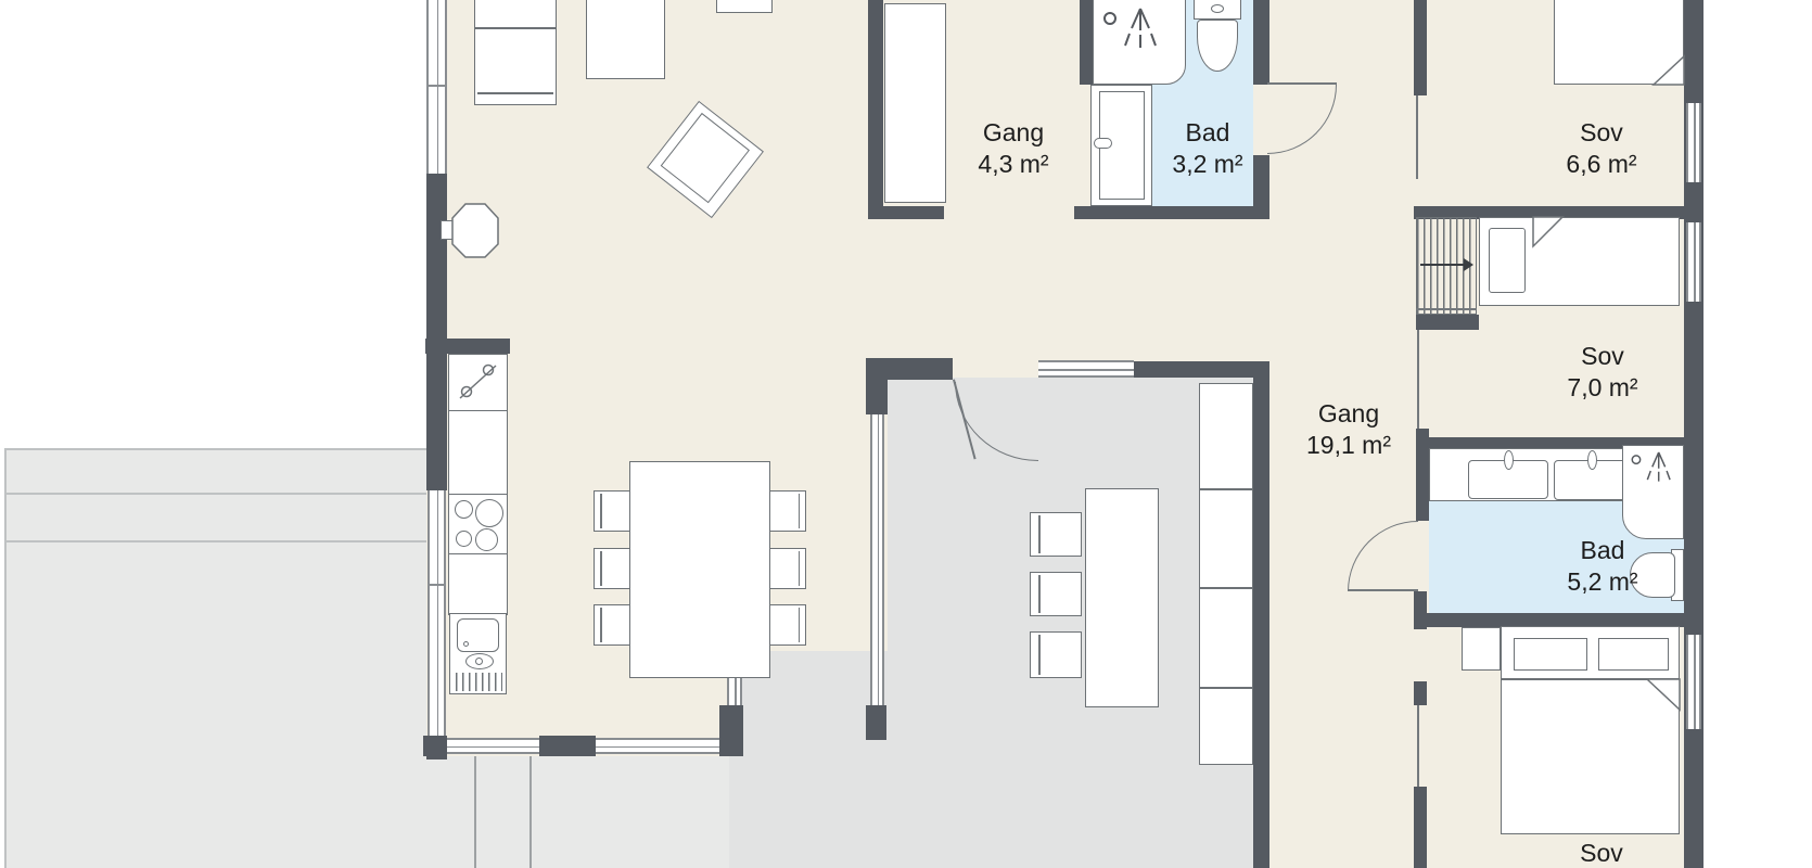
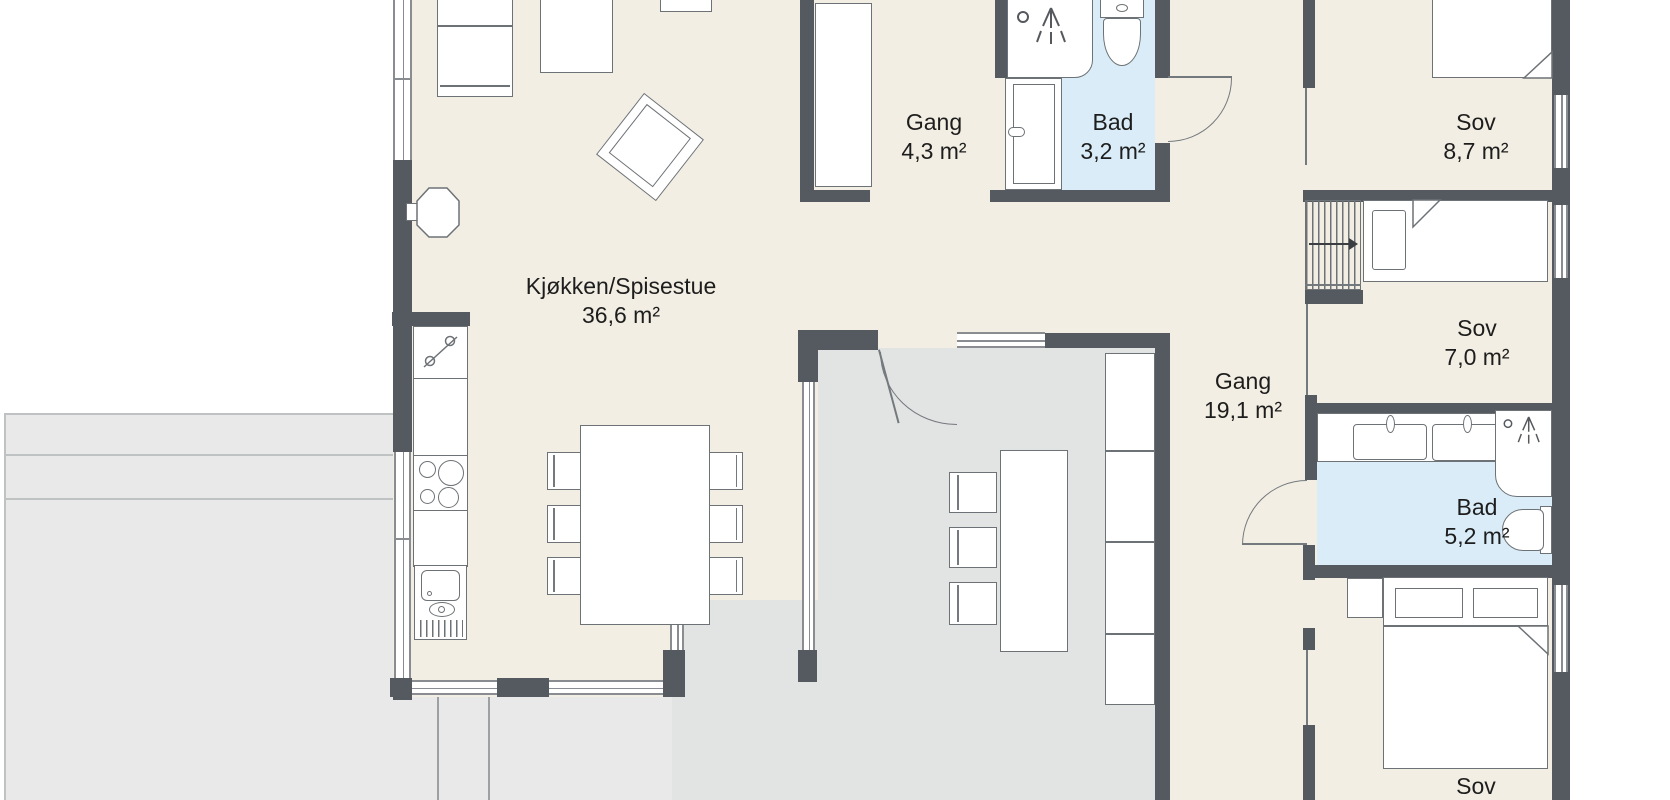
+ Kjøkken/Spisestue
+ 36,6 m²
  Gang
  4,3 m²
  Bad
  3,2 m²
  Sov
- 6,6 m²
+ 8,7 m²
  Sov
  7,0 m²
  Gang
  19,1 m²
  Bad
  5,2 m²
  Sov
